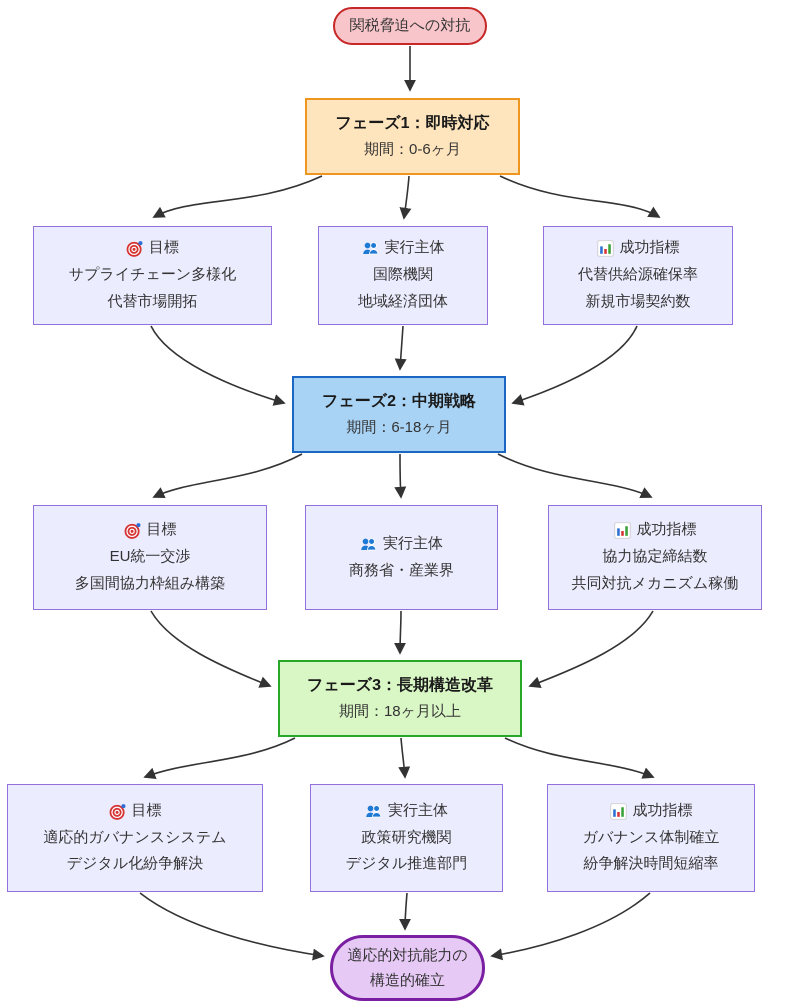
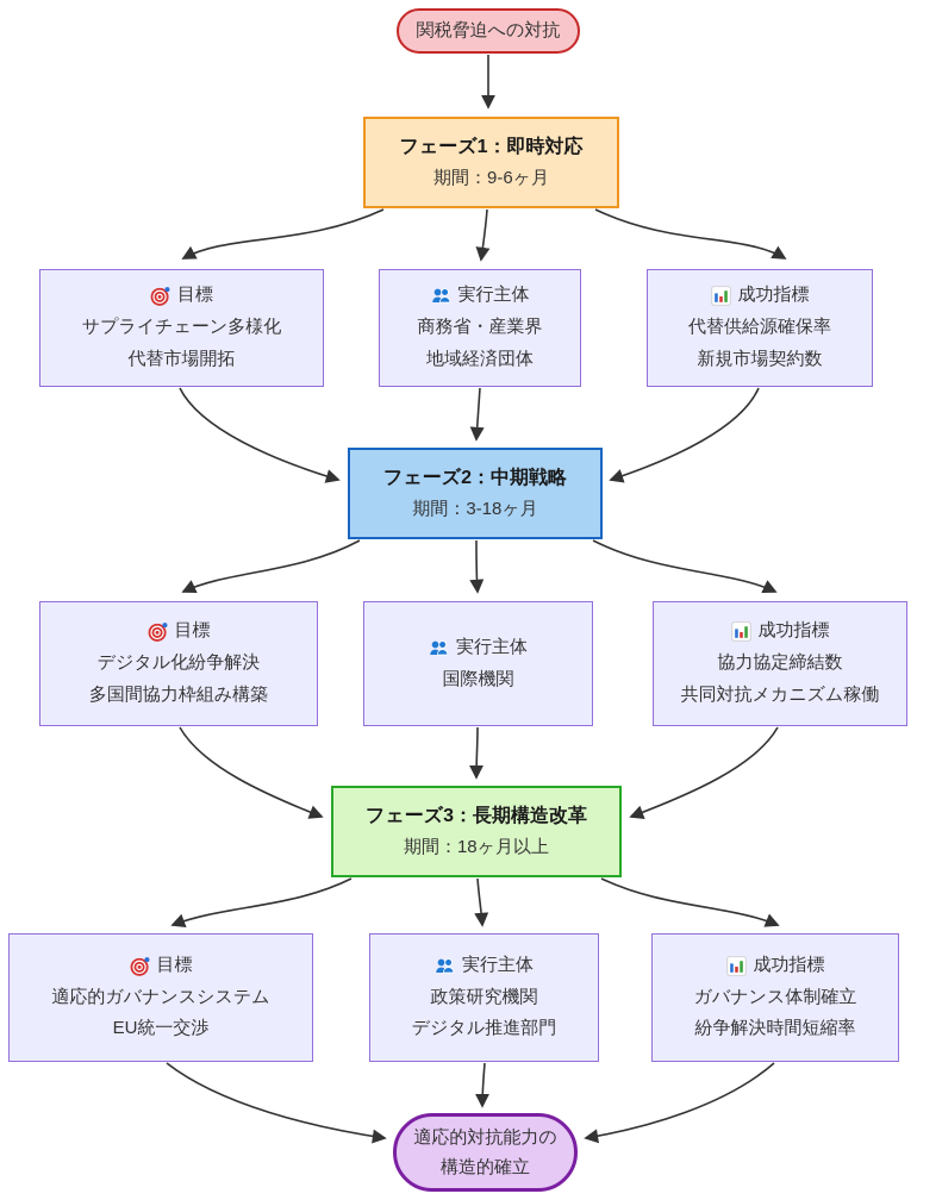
  関税脅迫への対抗
  フェーズ1：即時対応
- 期間：0-6ヶ月
+ 期間：9-6ヶ月
  目標
  サプライチェーン多様化
  代替市場開拓
  実行主体
- 国際機関
+ 商務省・産業界
  地域経済団体
  成功指標
  代替供給源確保率
  新規市場契約数
  フェーズ2：中期戦略
- 期間：6-18ヶ月
+ 期間：3-18ヶ月
  目標
- EU統一交渉
+ デジタル化紛争解決
  多国間協力枠組み構築
  実行主体
- 商務省・産業界
+ 国際機関
  成功指標
  協力協定締結数
  共同対抗メカニズム稼働
  フェーズ3：長期構造改革
  期間：18ヶ月以上
  目標
  適応的ガバナンスシステム
- デジタル化紛争解決
+ EU統一交渉
  実行主体
  政策研究機関
  デジタル推進部門
  成功指標
  ガバナンス体制確立
  紛争解決時間短縮率
  適応的対抗能力の
  構造的確立
